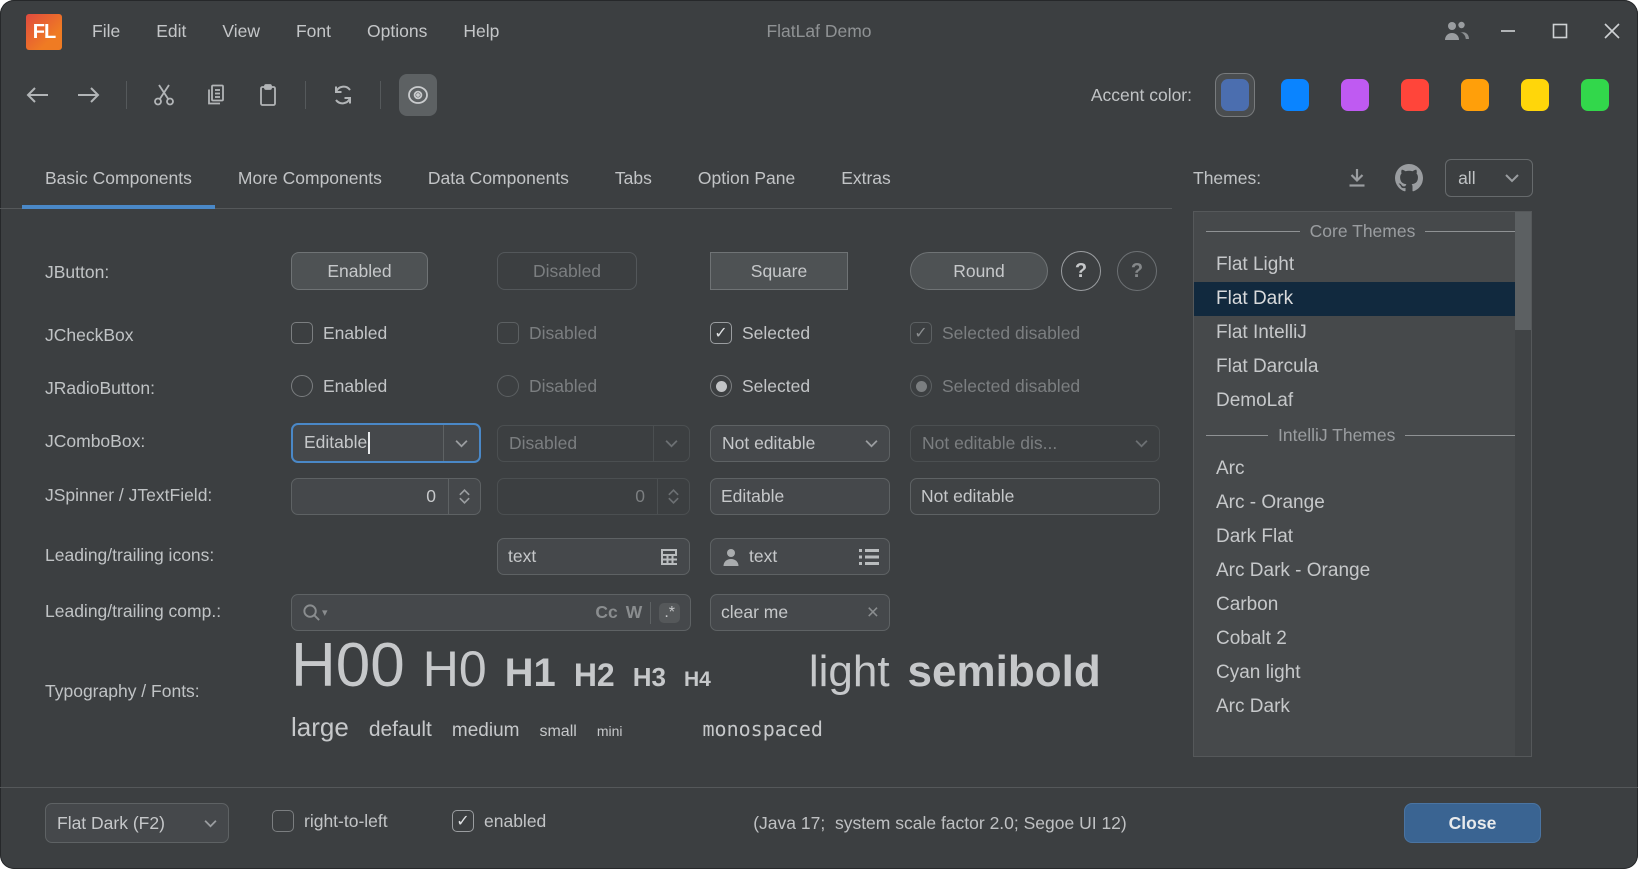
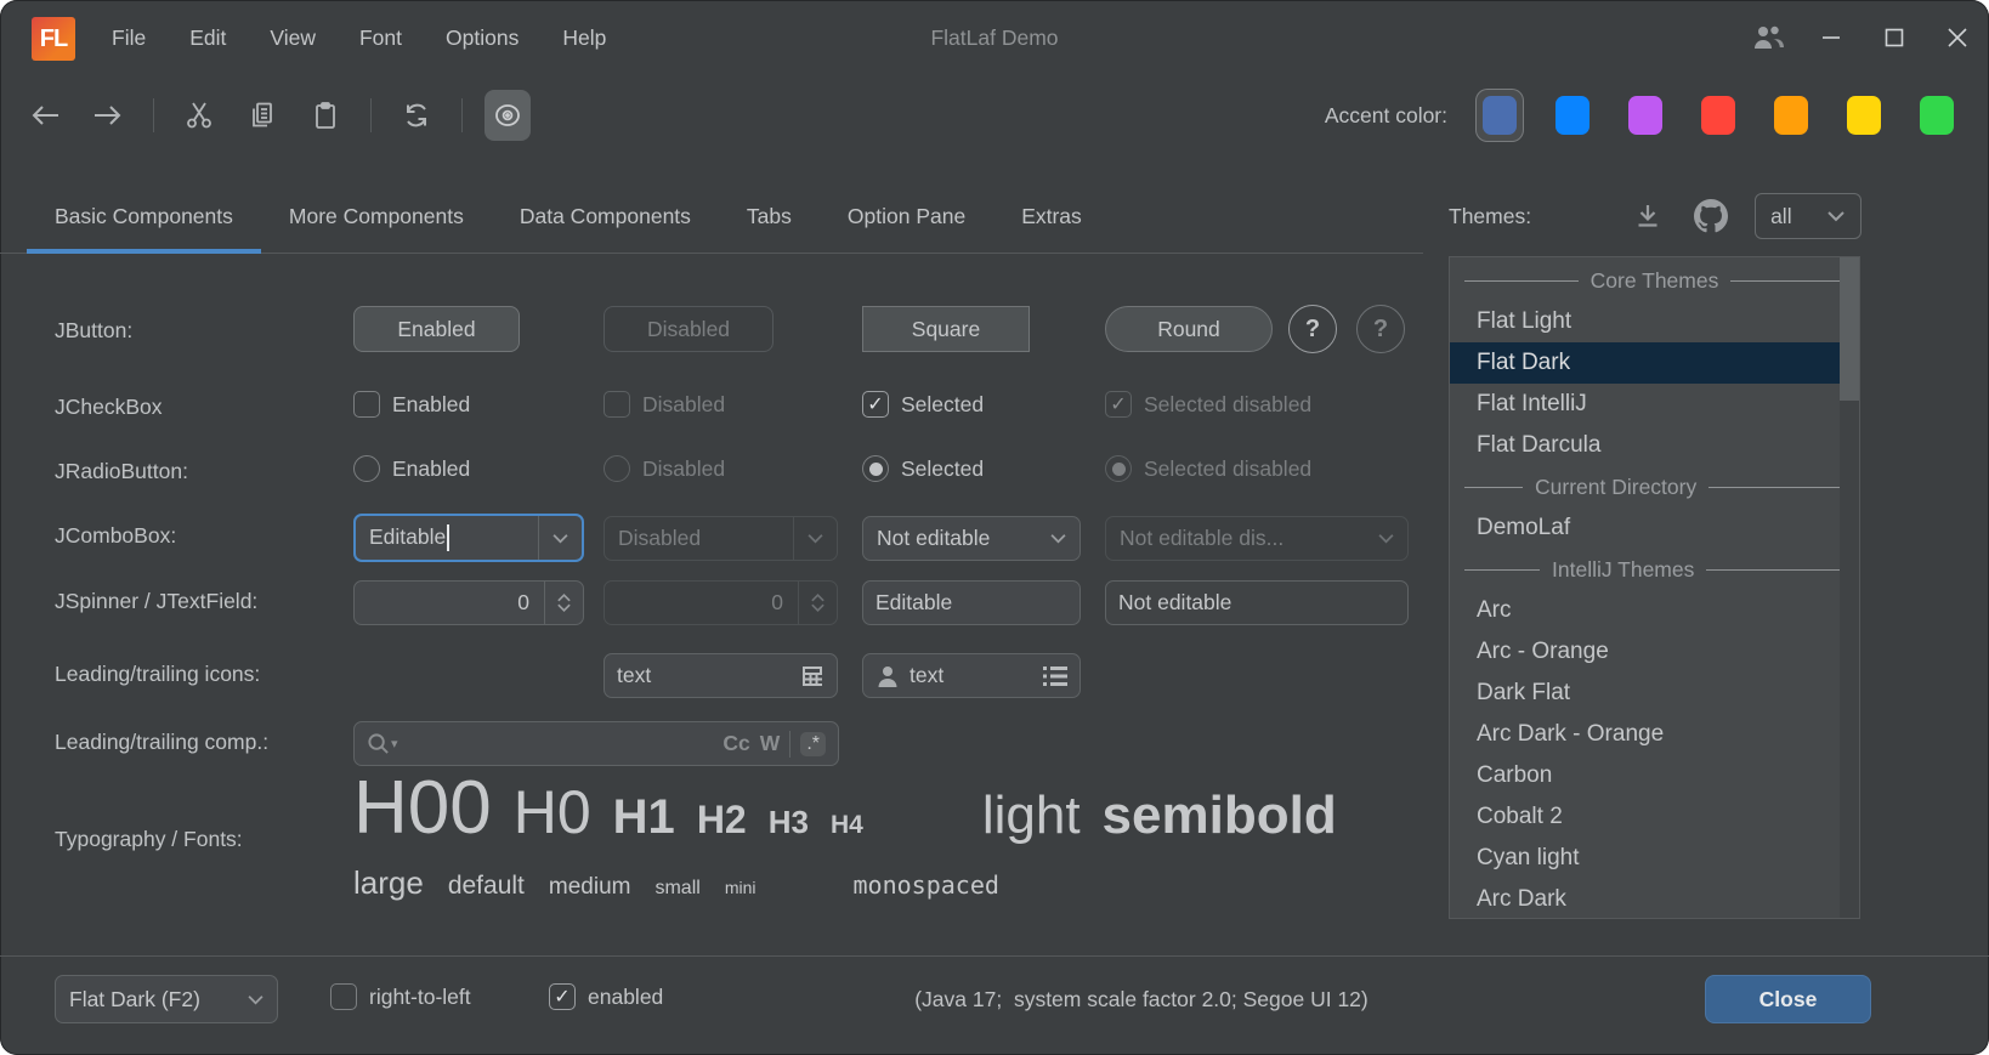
  FL
  File
  Edit
  View
  Font
  Options
  Help
  FlatLaf Demo
  Accent color:
  Basic Components
  More Components
  Data Components
  Tabs
  Option Pane
  Extras
  Themes:
  all
  Core Themes
  Flat Light
  Flat Dark
  Flat IntelliJ
  Flat Darcula
+ Current Directory
  DemoLaf
  IntelliJ Themes
  Arc
  Arc - Orange
  Dark Flat
  Arc Dark - Orange
  Carbon
  Cobalt 2
  Cyan light
  Arc Dark
  JButton:
  Enabled
  Disabled
  Square
  Round
  ?
  ?
  JCheckBox
  Enabled
  Disabled
  ✓
  Selected
  ✓
  Selected disabled
  JRadioButton:
  Enabled
  Disabled
  Selected
  Selected disabled
  JComboBox:
  Editable
  Disabled
  Not editable
  Not editable dis...
  JSpinner / JTextField:
  0
  0
  Editable
  Not editable
  Leading/trailing icons:
  text
  text
  Leading/trailing comp.:
  ▾
  Cc
  W
  .*
- clear me
- ×
  Typography / Fonts:
  H00
  H0
  H1
  H2
  H3
  H4
  light
  semibold
  large
  default
  medium
  small
  mini
  monospaced
  Flat Dark (F2)
  right-to-left
  ✓
  enabled
  (Java 17; system scale factor 2.0; Segoe UI 12)
  Close
